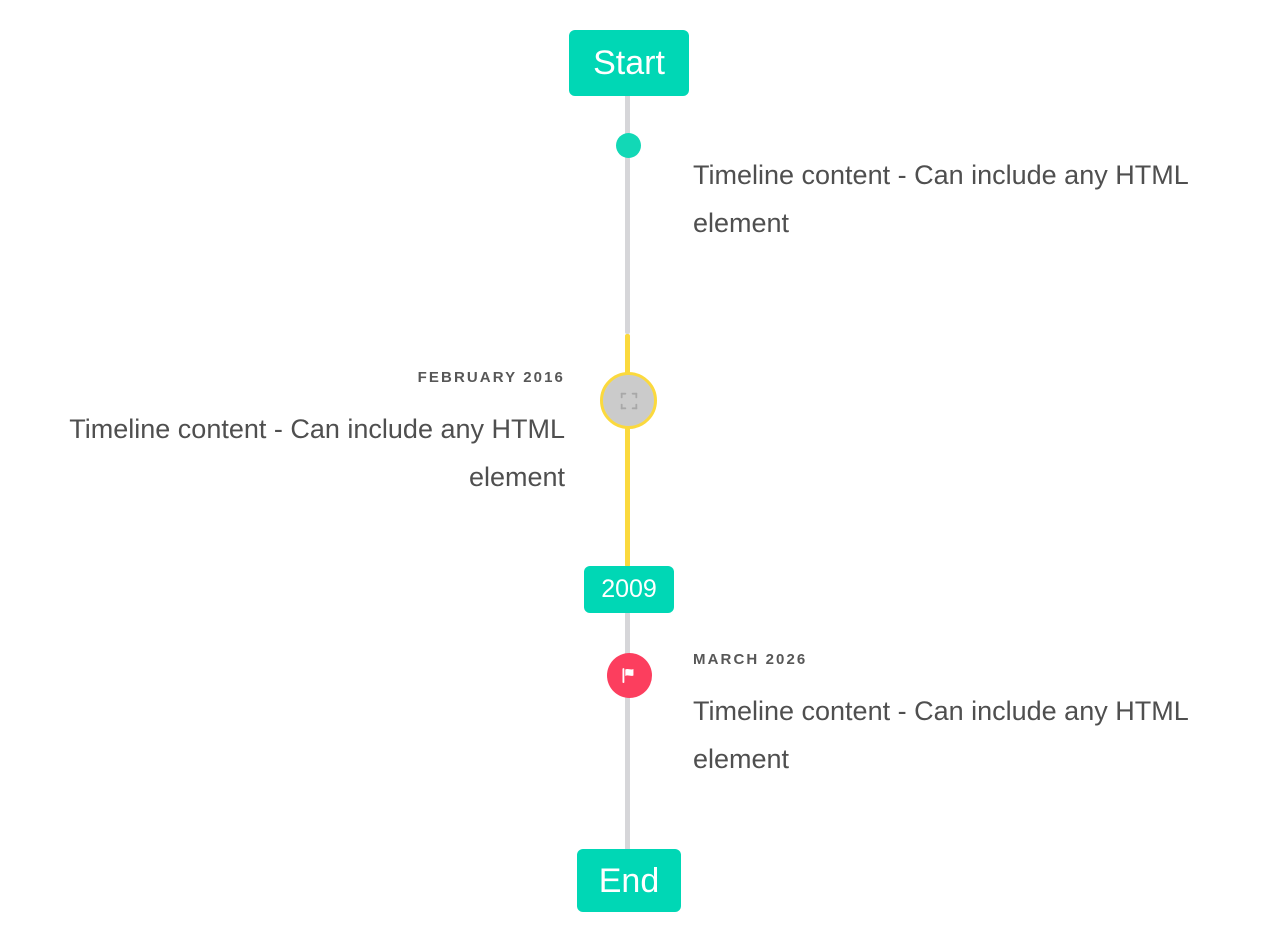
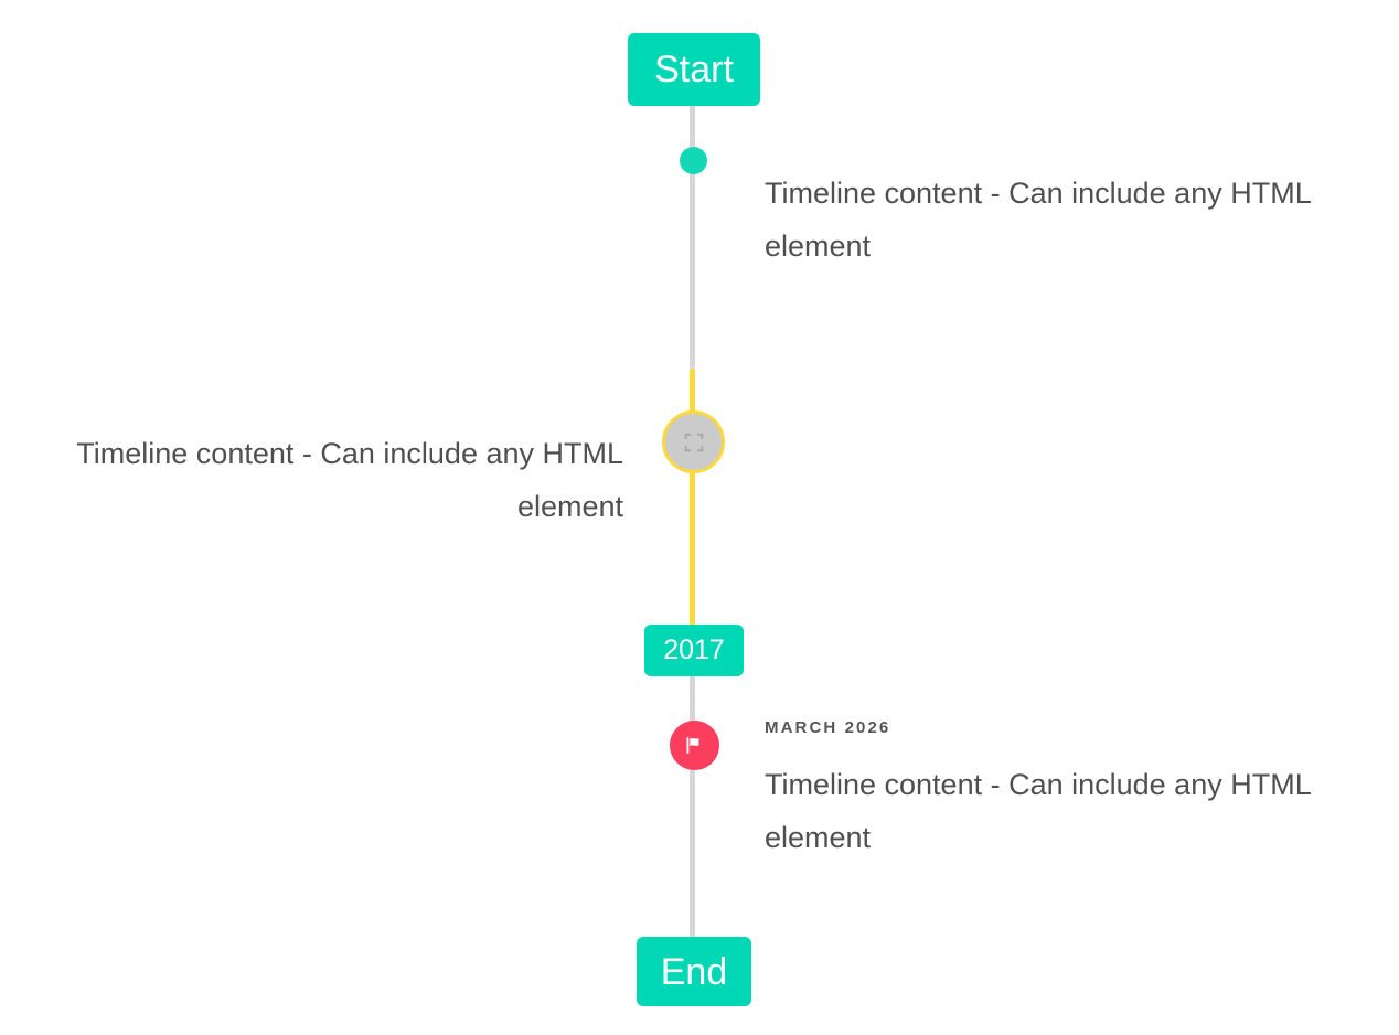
  Start
  Timeline content - Can include any HTML element
- FEBRUARY 2016
  Timeline content - Can include any HTML element
- 2009
+ 2017
  MARCH 2026
  Timeline content - Can include any HTML element
  End
